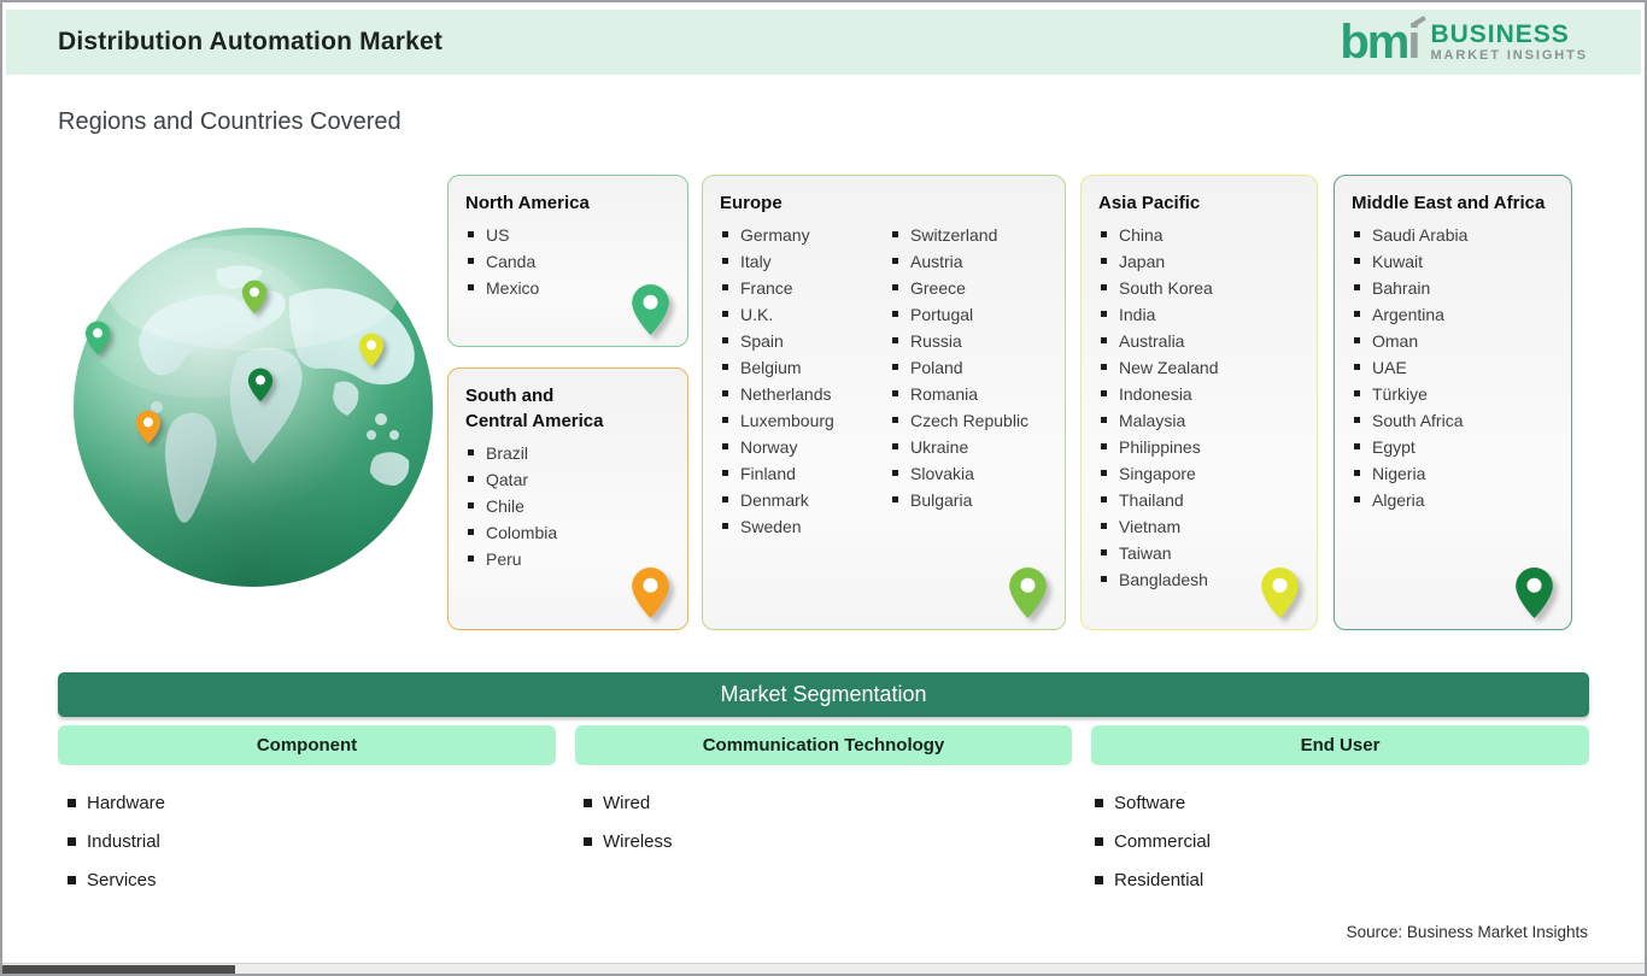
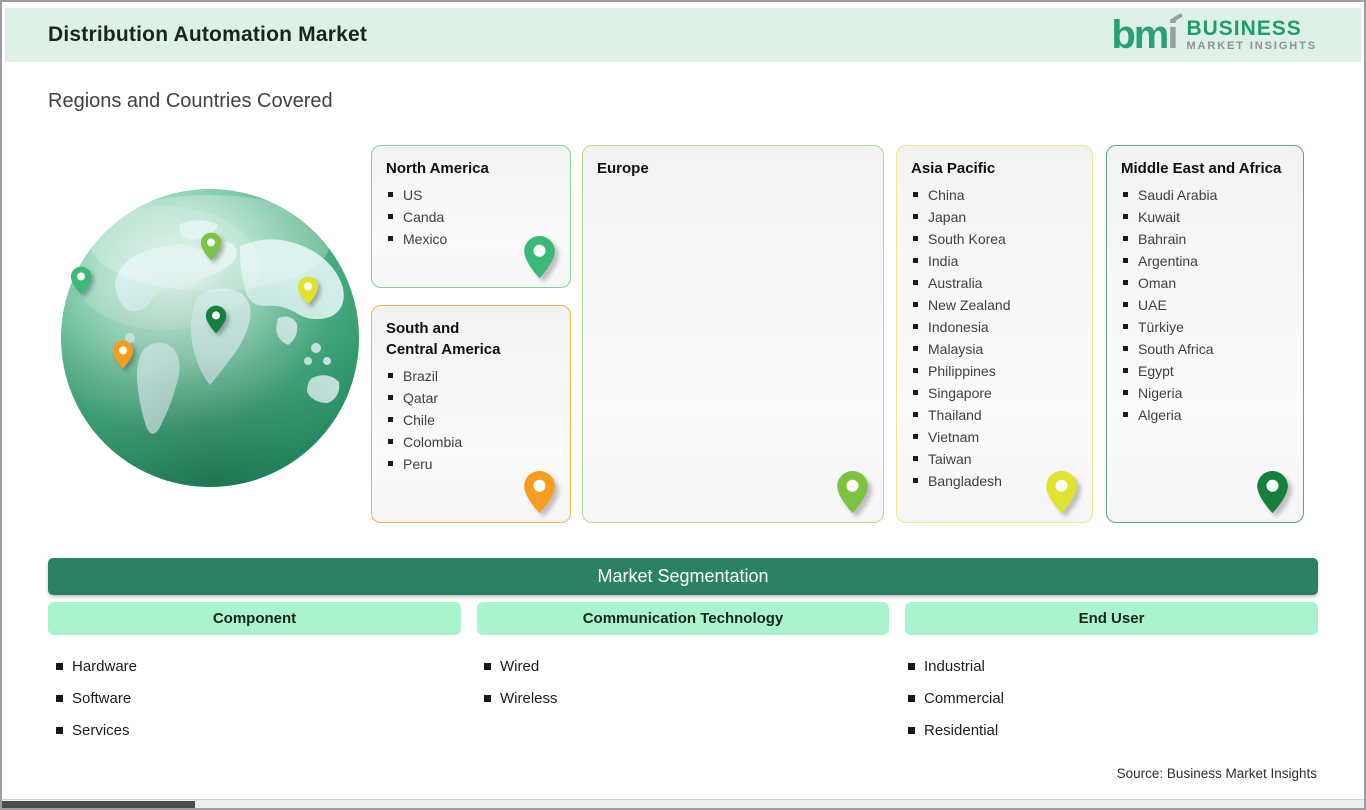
  Distribution Automation Market
  bmi
  BUSINESS
  MARKET INSIGHTS
  Regions and Countries Covered
  North America
  US
  Canda
  Mexico
  South and
  Central America
  Brazil
  Qatar
  Chile
  Colombia
  Peru
  Europe
- Germany
- Italy
- France
- U.K.
- Spain
- Belgium
- Netherlands
- Luxembourg
- Norway
- Finland
- Denmark
- Sweden
- Switzerland
- Austria
- Greece
- Portugal
- Russia
- Poland
- Romania
- Czech Republic
- Ukraine
- Slovakia
- Bulgaria
  Asia Pacific
  China
  Japan
  South Korea
  India
  Australia
  New Zealand
  Indonesia
  Malaysia
  Philippines
  Singapore
  Thailand
  Vietnam
  Taiwan
  Bangladesh
  Middle East and Africa
  Saudi Arabia
  Kuwait
  Bahrain
  Argentina
  Oman
  UAE
  Türkiye
  South Africa
  Egypt
  Nigeria
  Algeria
  Market Segmentation
  Component
  Communication Technology
  End User
  Hardware
- Industrial
+ Software
  Services
  Wired
  Wireless
- Software
+ Industrial
  Commercial
  Residential
  Source: Business Market Insights
